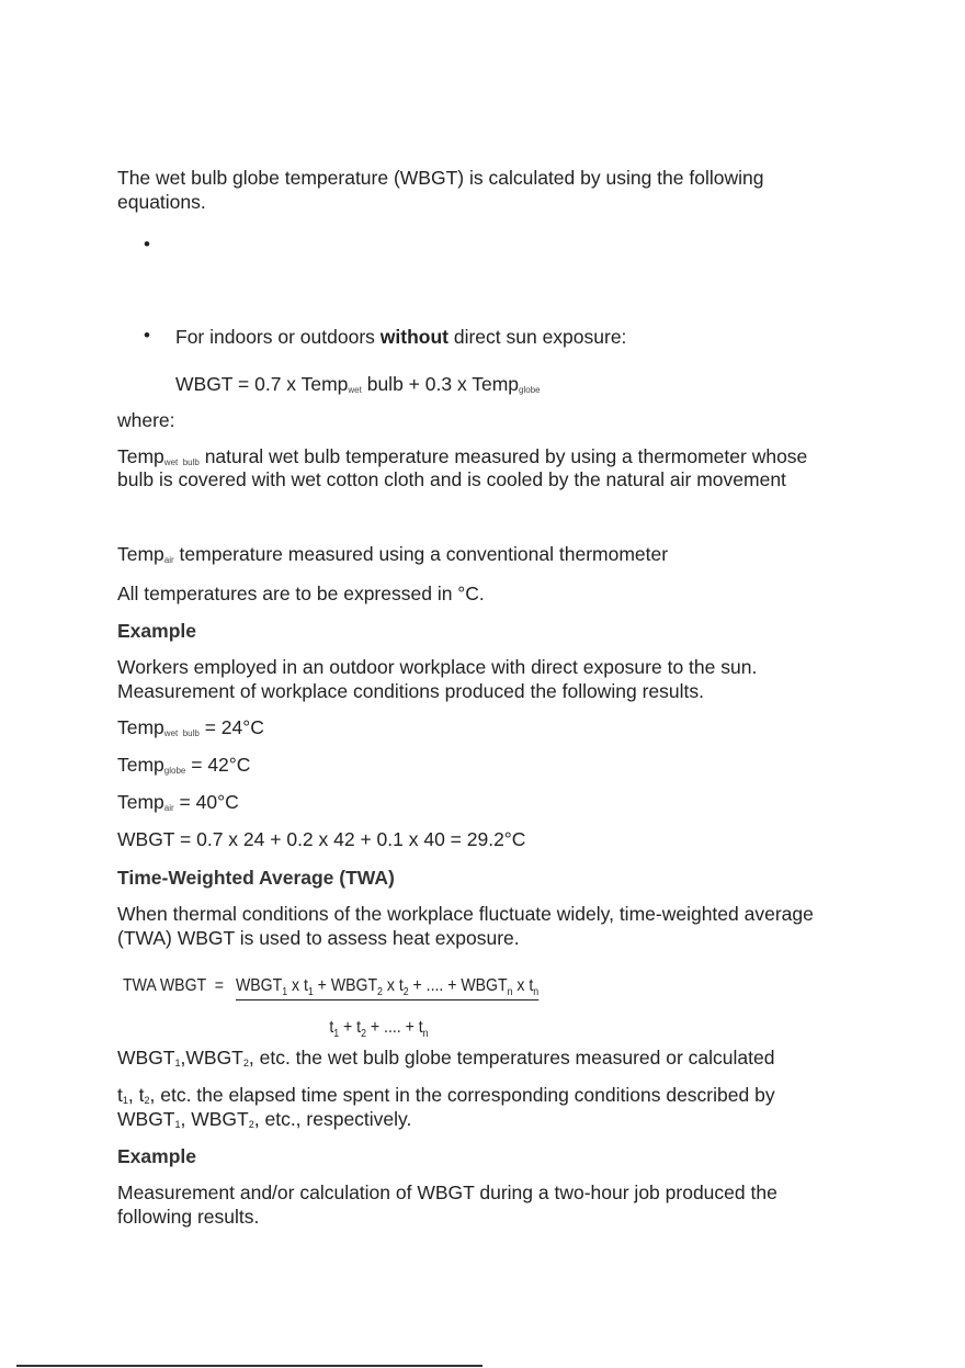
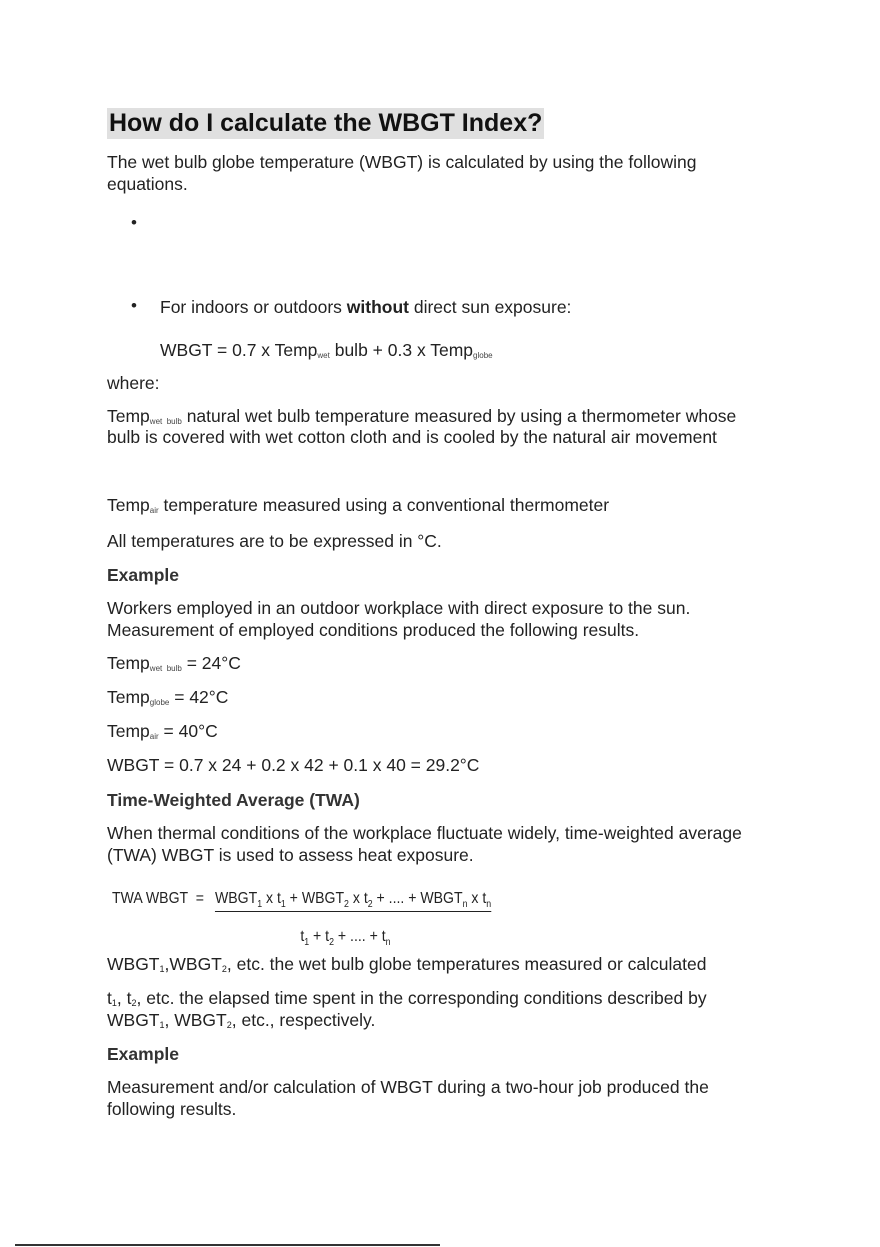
+ How do I calculate the WBGT Index?
  The wet bulb globe temperature (WBGT) is calculated by using the following
  equations.
  •
  •
  For indoors or outdoors without direct sun exposure:
  WBGT = 0.7 x Tempwet bulb + 0.3 x Tempglobe
  where:
  Tempwet bulb natural wet bulb temperature measured by using a thermometer whose
  bulb is covered with wet cotton cloth and is cooled by the natural air movement
  Tempair temperature measured using a conventional thermometer
  All temperatures are to be expressed in °C.
  Example
  Workers employed in an outdoor workplace with direct exposure to the sun.
- Measurement of workplace conditions produced the following results.
+ Measurement of employed conditions produced the following results.
  Tempwet bulb = 24°C
  Tempglobe = 42°C
  Tempair = 40°C
  WBGT = 0.7 x 24 + 0.2 x 42 + 0.1 x 40 = 29.2°C
  Time-Weighted Average (TWA)
  When thermal conditions of the workplace fluctuate widely, time-weighted average
  (TWA) WBGT is used to assess heat exposure.
  TWA WBGT =
  WBGT1 x t1 + WBGT2 x t2 + .... + WBGTn x tn
  t1 + t2 + .... + tn
  WBGT1,WBGT2, etc. the wet bulb globe temperatures measured or calculated
  t1, t2, etc. the elapsed time spent in the corresponding conditions described by
  WBGT1, WBGT2, etc., respectively.
  Example
  Measurement and/or calculation of WBGT during a two-hour job produced the
  following results.
